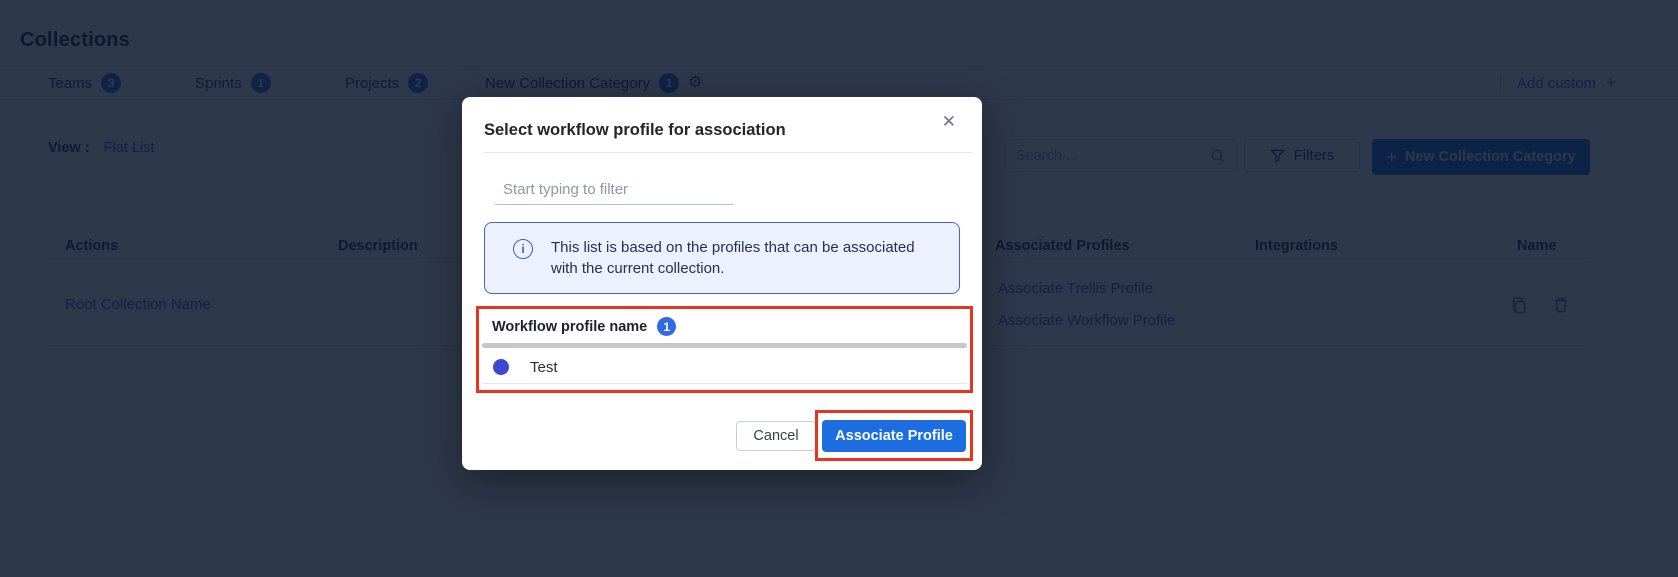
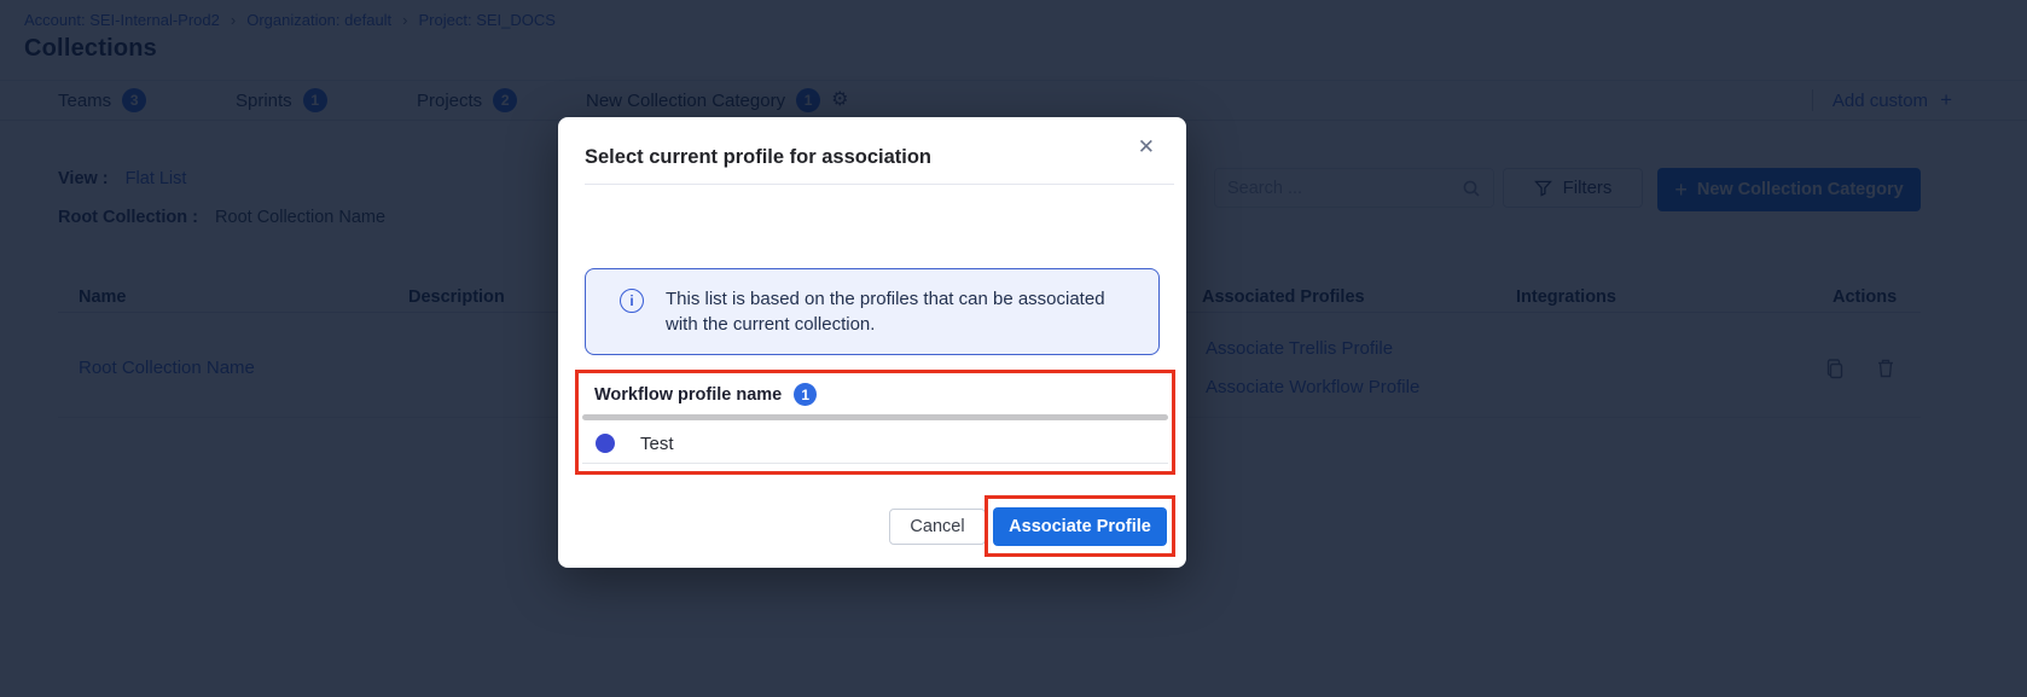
+ Account: SEI-Internal-Prod2
+ Organization: default
+ Project: SEI_DOCS
  Collections
  Teams
  3
  Sprints
  1
  Projects
  2
  New Collection Category
  1
  ⚙
  Add custom
  +
  View : Flat List
+ Root Collection : Root Collection Name
  Filters
  +
  New Collection Category
- Actions
+ Name
  Description
  Associated Profiles
  Integrations
- Name
+ Actions
  Root Collection Name
  Associate Trellis Profile
  Associate Workflow Profile
- Select workflow profile for association
+ Select current profile for association
  ✕
- Start typing to filter
  i
  This list is based on the profiles that can be associated with the current collection.
  Workflow profile name
  1
  Test
  Cancel
  Associate Profile
